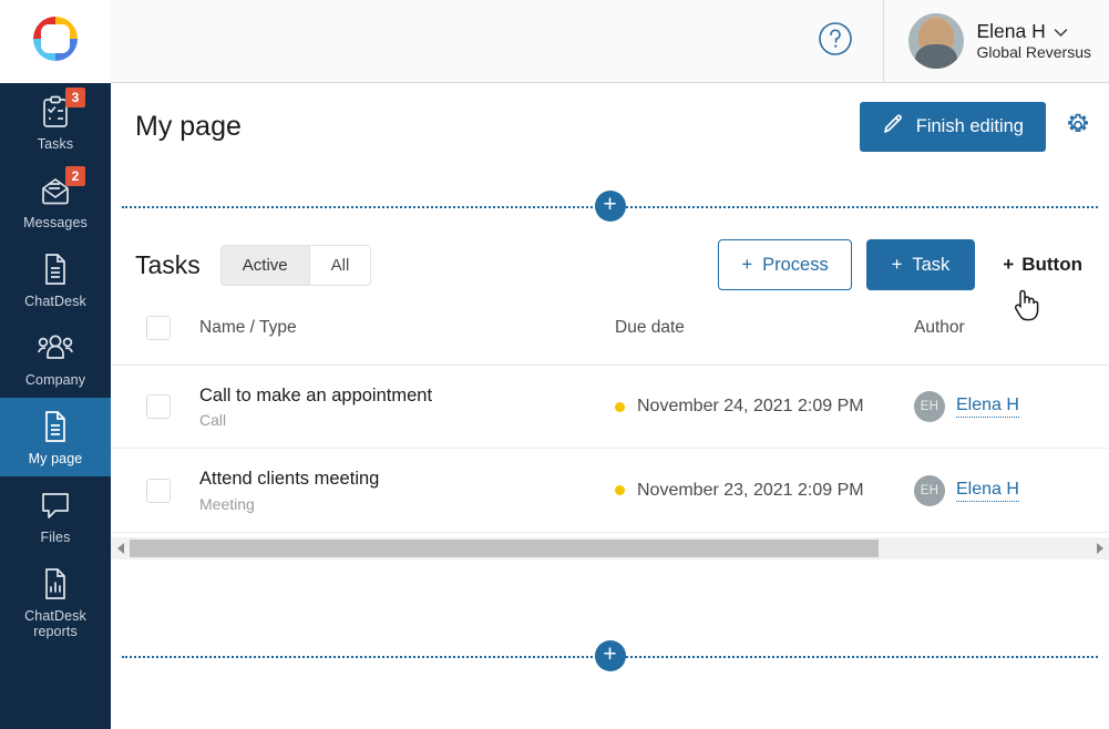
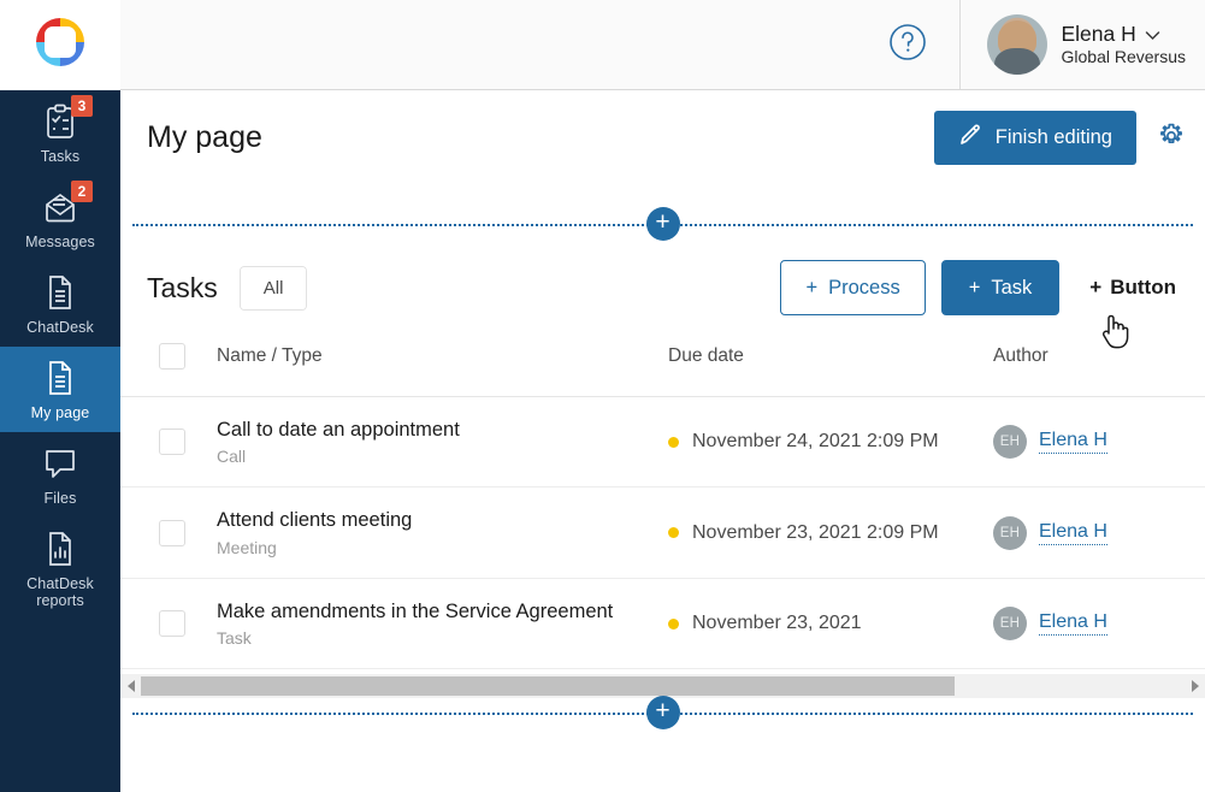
  3
  Tasks
  2
  Messages
  ChatDesk
- Company
  My page
  Files
  ChatDesk reports
  Elena H
  Global Reversus
  My page
  Finish editing
  +
  Tasks
- Active
  All
  +
  Process
  +
  Task
  +
  Button
  	Name / Type	Due date	Author
- 	Call to make an appointment Call	November 24, 2021 2:09 PM	EH Elena H
+ 	Call to date an appointment Call	November 24, 2021 2:09 PM	EH Elena H
  	Attend clients meeting Meeting	November 23, 2021 2:09 PM	EH Elena H
+ 	Make amendments in the Service Agreement Task	November 23, 2021	EH Elena H
  +
